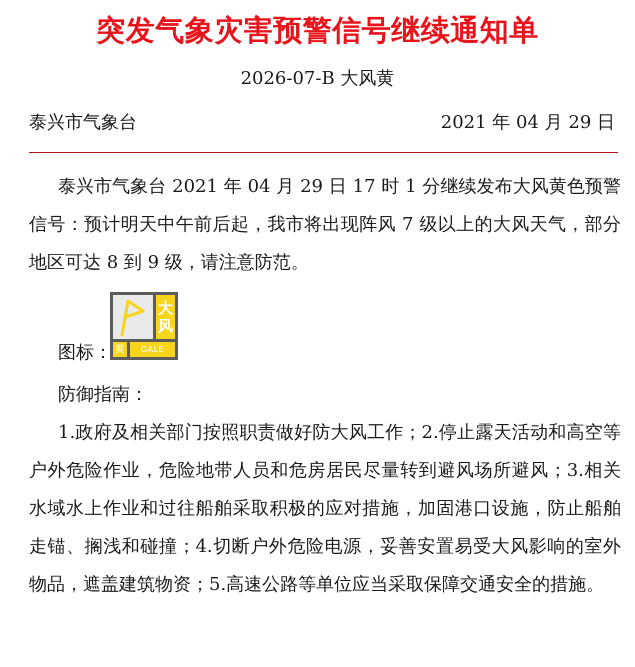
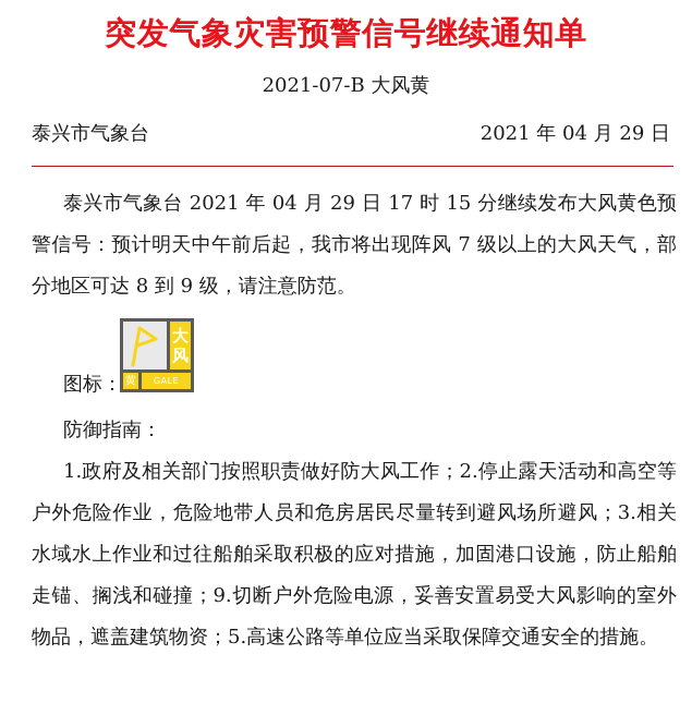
  突发气象灾害预警信号继续通知单
- 2026-07-B 大风黄
+ 2021-07-B 大风黄
  泰兴市气象台
  2021 年 04 月 29 日
- 泰兴市气象台 2021 年 04 月 29 日 17 时 1 分继续发布大风黄色预警信号：预计明天中午前后起，我市将出现阵风 7 级以上的大风天气，部分地区可达 8 到 9 级，请注意防范。
+ 泰兴市气象台 2021 年 04 月 29 日 17 时 15 分继续发布大风黄色预警信号：预计明天中午前后起，我市将出现阵风 7 级以上的大风天气，部分地区可达 8 到 9 级，请注意防范。
  图标：
  大
  风
  黄
  GALE
  防御指南：
- 1.政府及相关部门按照职责做好防大风工作；2.停止露天活动和高空等户外危险作业，危险地带人员和危房居民尽量转到避风场所避风；3.相关水域水上作业和过往船舶采取积极的应对措施，加固港口设施，防止船舶走锚、搁浅和碰撞；4.切断户外危险电源，妥善安置易受大风影响的室外物品，遮盖建筑物资；5.高速公路等单位应当采取保障交通安全的措施。
+ 1.政府及相关部门按照职责做好防大风工作；2.停止露天活动和高空等户外危险作业，危险地带人员和危房居民尽量转到避风场所避风；3.相关水域水上作业和过往船舶采取积极的应对措施，加固港口设施，防止船舶走锚、搁浅和碰撞；9.切断户外危险电源，妥善安置易受大风影响的室外物品，遮盖建筑物资；5.高速公路等单位应当采取保障交通安全的措施。
